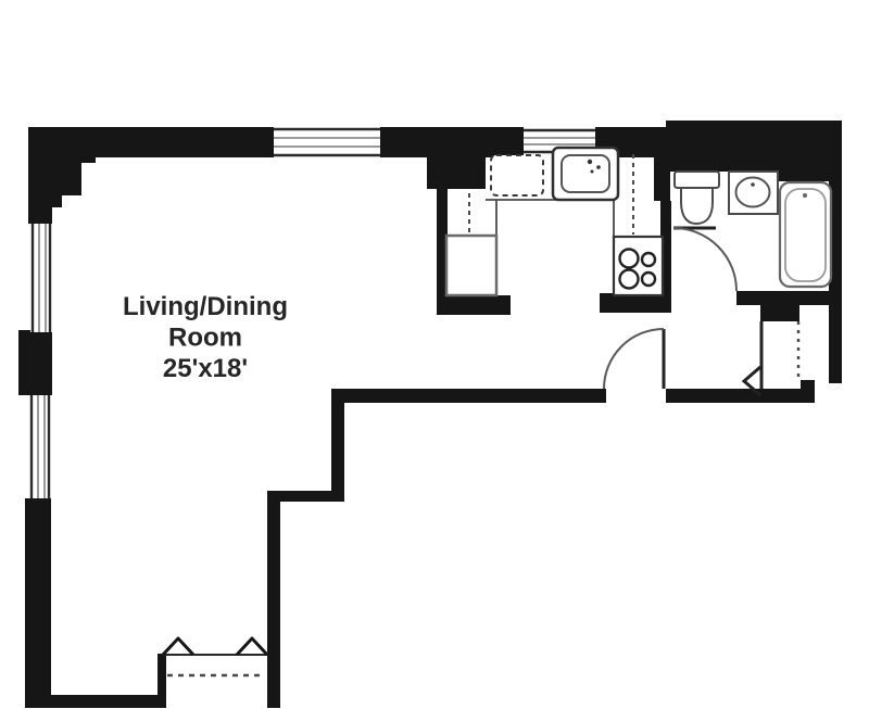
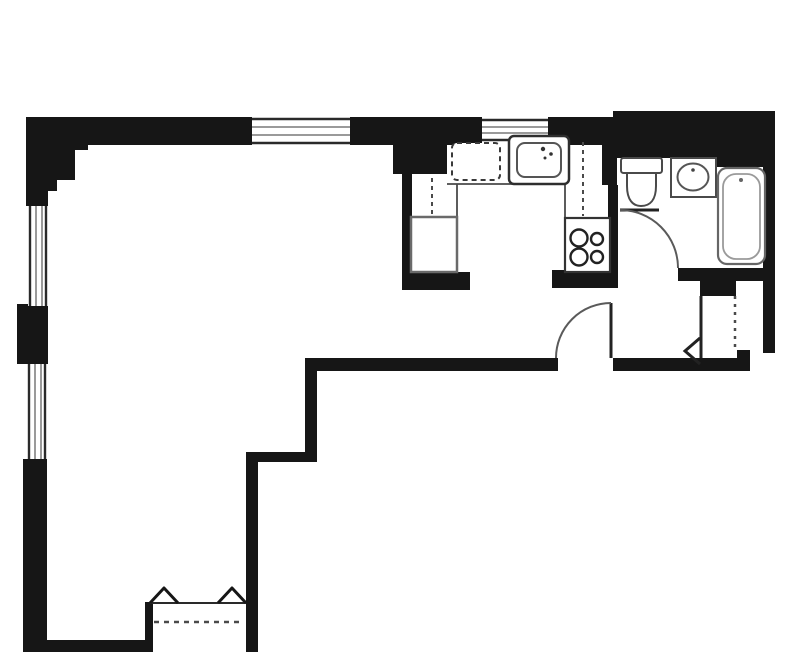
- Living/Dining
- Room
- 25'x18'
